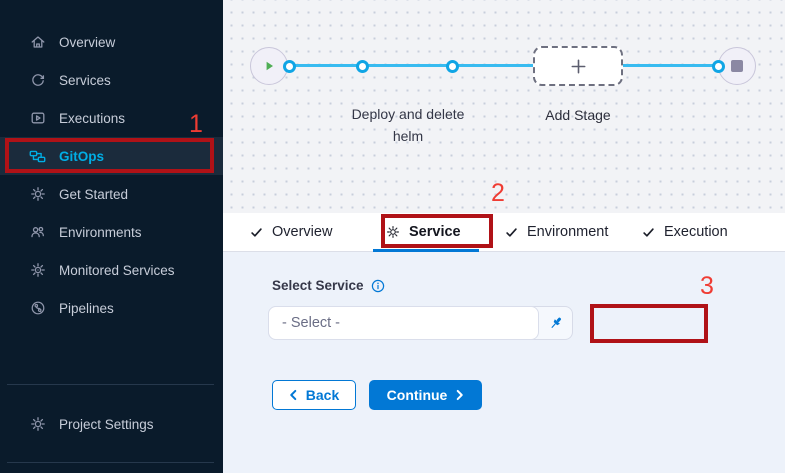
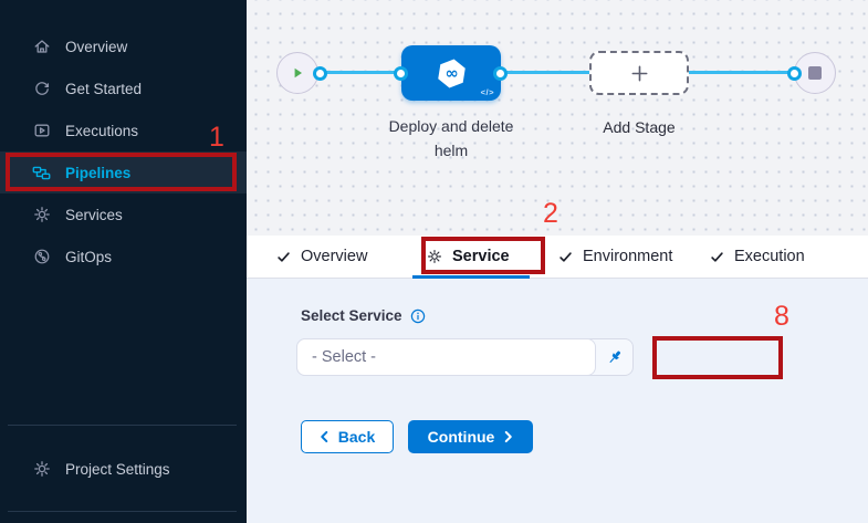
  Overview
- Services
+ Get Started
  Executions
- GitOps
+ Pipelines
- Get Started
+ Services
- Environments
- Monitored Services
- Pipelines
+ GitOps
  Project Settings
  1
+ ∞
+ </>
  Deploy and delete helm
  Add Stage
  2
  Overview
  Service
  Environment
  Execution
  Select Service
  - Select -
- 3
+ 8
  Back
  Continue
